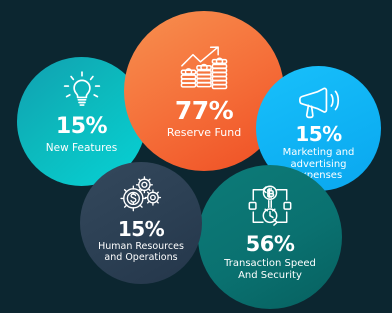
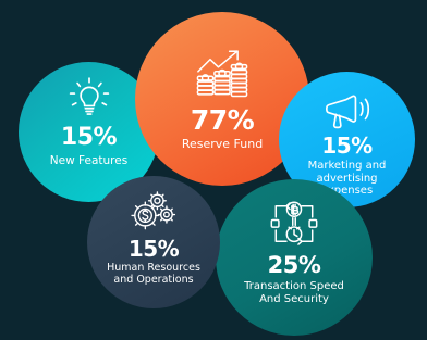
  15%
  New Features
  77%
  Reserve Fund
  15%
  Marketing and
  advertising
  penses
- 56%
+ 25%
  Transaction Speed
  And Security
  15%
  Human Resources
  and Operations
